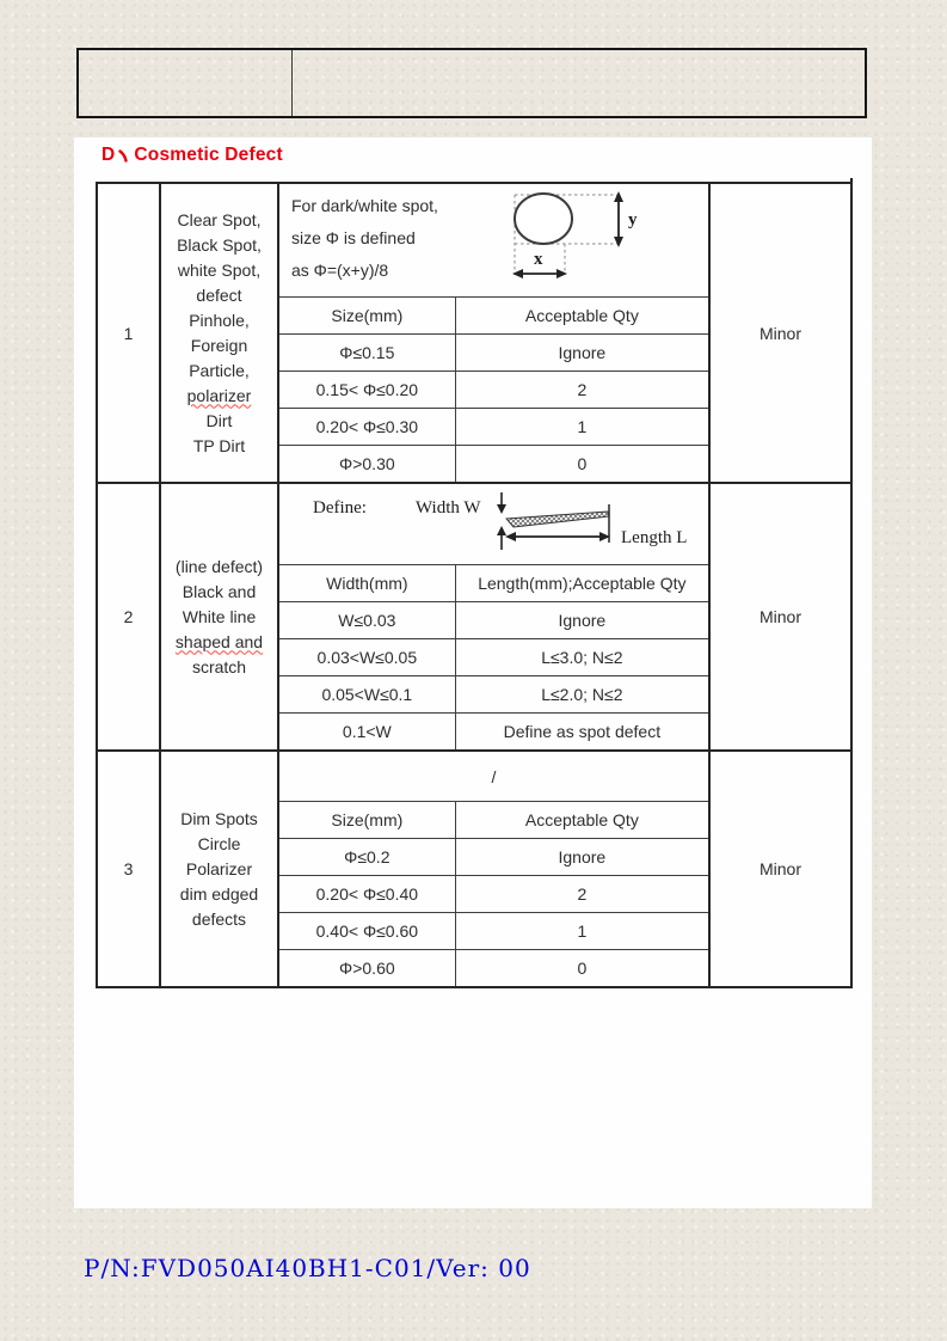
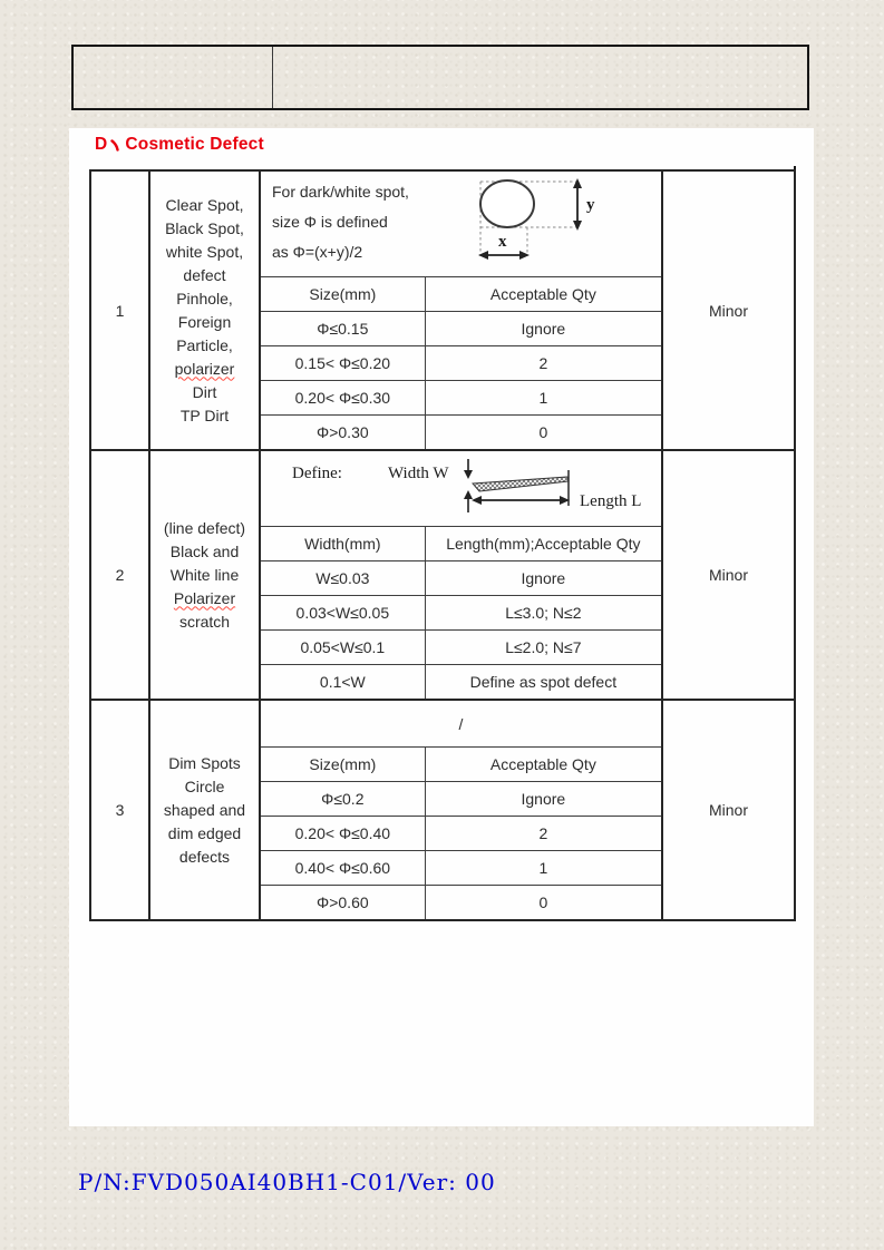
  D
  Cosmetic Defect
- 1	Clear Spot, Black Spot, white Spot, defect Pinhole, Foreign Particle, polarizer Dirt TP Dirt	For dark/white spot, size Φ is defined as Φ=(x+y)/8 y x
+ 1	Clear Spot, Black Spot, white Spot, defect Pinhole, Foreign Particle, polarizer Dirt TP Dirt	For dark/white spot, size Φ is defined as Φ=(x+y)/2 y x
  Size(mm)	Acceptable Qty
  Φ≤0.15	Ignore
  0.15< Φ≤0.20	2
  0.20< Φ≤0.30	1
  Φ>0.30	0
  			Minor
- 2	(line defect) Black and White line shaped and scratch	Define: Width W Length L
+ 2	(line defect) Black and White line Polarizer scratch	Define: Width W Length L
  Width(mm)	Length(mm);Acceptable Qty
  W≤0.03	Ignore
  0.03<W≤0.05	L≤3.0; N≤2
- 0.05<W≤0.1	L≤2.0; N≤2
+ 0.05<W≤0.1	L≤2.0; N≤7
  0.1<W	Define as spot defect
  			Minor
- 3	Dim Spots Circle Polarizer dim edged defects
+ 3	Dim Spots Circle shaped and dim edged defects
  /
  Size(mm)	Acceptable Qty
  Φ≤0.2	Ignore
  0.20< Φ≤0.40	2
  0.40< Φ≤0.60	1
  Φ>0.60	0
  			Minor
  P/N:FVD050AI40BH1-C01/Ver: 00
